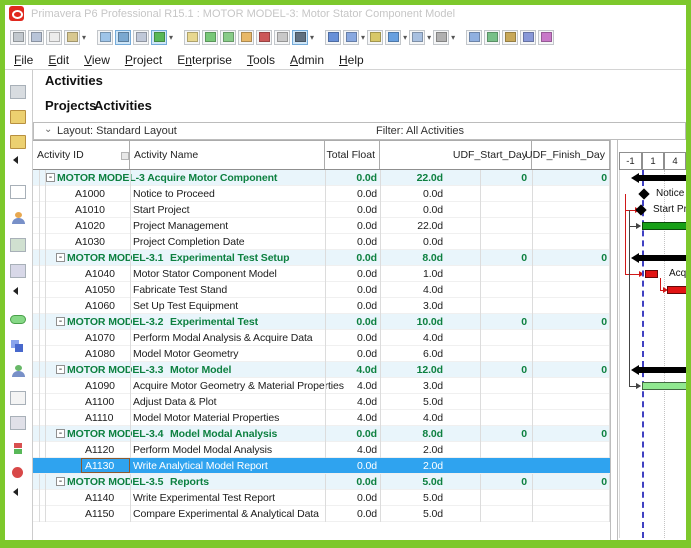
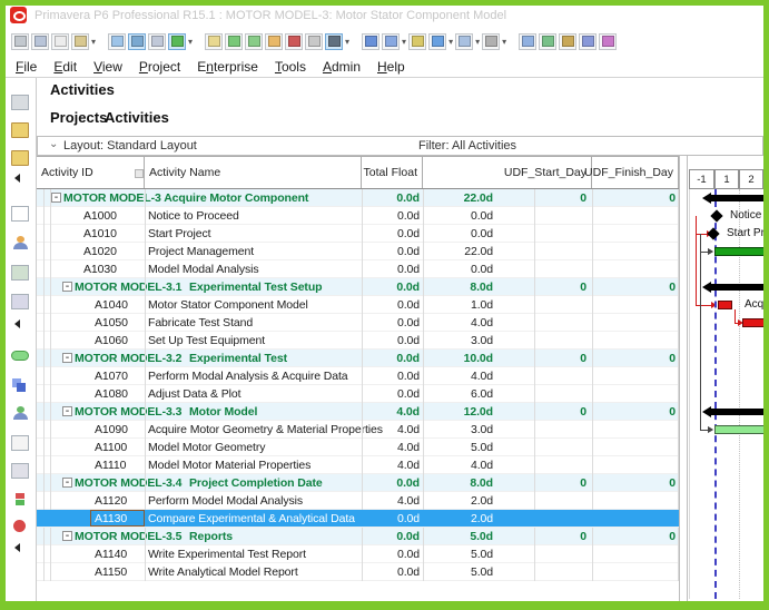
  Primavera P6 Professional R15.1 : MOTOR MODEL-3: Motor Stator Component Model
  ▾
  ▾
  ▾
  ▾
  ▾
  ▾
  ▾
  File
  Edit
  View
  Project
  Enterprise
  Tools
  Admin
  Help
  Activities
  Projects
  Activities
  ⌄
  Layout: Standard Layout
  Filter: All Activities
  Activity ID
  Activity Name
  Total Float
  UDF_Start_Day
  UDF_Finish_Day
  -
  MOTOR MODEL-3
  Acquire Motor Component
  0.0d
  22.0d
  0
  0
  A1000
  Notice to Proceed
  0.0d
  0.0d
  A1010
  Start Project
  0.0d
  0.0d
  A1020
  Project Management
  0.0d
  22.0d
  A1030
- Project Completion Date
+ Model Modal Analysis
  0.0d
  0.0d
  -
  MOTOR MODEL-3.1
  Experimental Test Setup
  0.0d
  8.0d
  0
  0
  A1040
  Motor Stator Component Model
  0.0d
  1.0d
  A1050
  Fabricate Test Stand
  0.0d
  4.0d
  A1060
  Set Up Test Equipment
  0.0d
  3.0d
  -
  MOTOR MODEL-3.2
  Experimental Test
  0.0d
  10.0d
  0
  0
  A1070
  Perform Modal Analysis & Acquire Data
  0.0d
  4.0d
  A1080
- Model Motor Geometry
+ Adjust Data & Plot
  0.0d
  6.0d
  -
  MOTOR MODEL-3.3
  Motor Model
  4.0d
  12.0d
  0
  0
  A1090
  Acquire Motor Geometry & Material Properties
  4.0d
  3.0d
  A1100
- Adjust Data & Plot
+ Model Motor Geometry
  4.0d
  5.0d
  A1110
  Model Motor Material Properties
  4.0d
  4.0d
  -
  MOTOR MODEL-3.4
- Model Modal Analysis
+ Project Completion Date
  0.0d
  8.0d
  0
  0
  A1120
  Perform Model Modal Analysis
  4.0d
  2.0d
  A1130
- Write Analytical Model Report
+ Compare Experimental & Analytical Data
  0.0d
  2.0d
  -
  MOTOR MODEL-3.5
  Reports
  0.0d
  5.0d
  0
  0
  A1140
  Write Experimental Test Report
  0.0d
  5.0d
  A1150
- Compare Experimental & Analytical Data
+ Write Analytical Model Report
  0.0d
  5.0d
  -1
  1
- 4
+ 2
  Notice
  Start Pr
